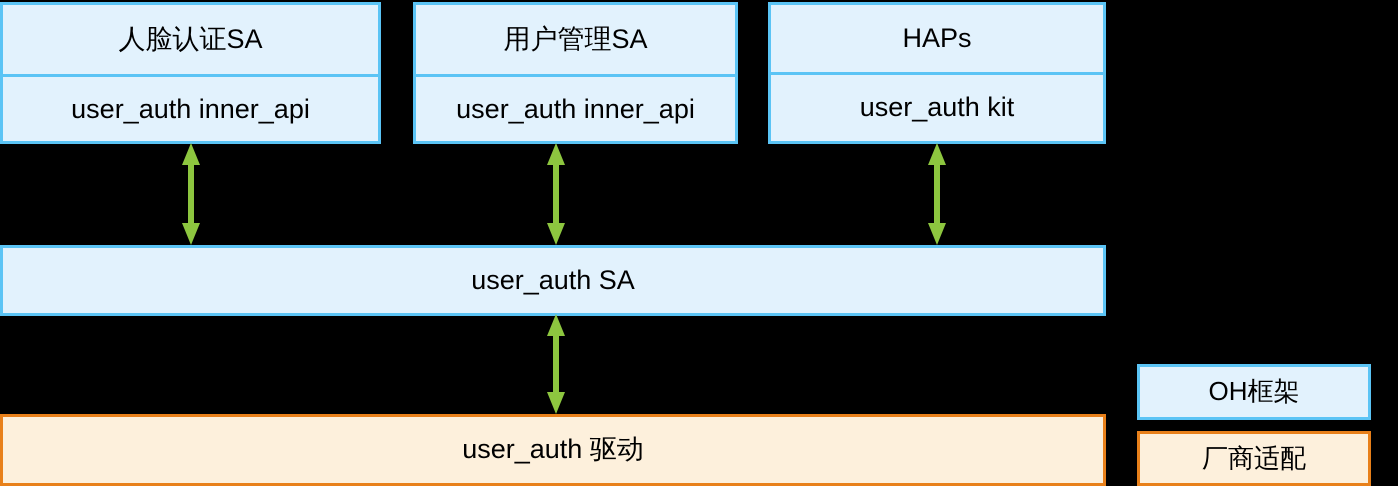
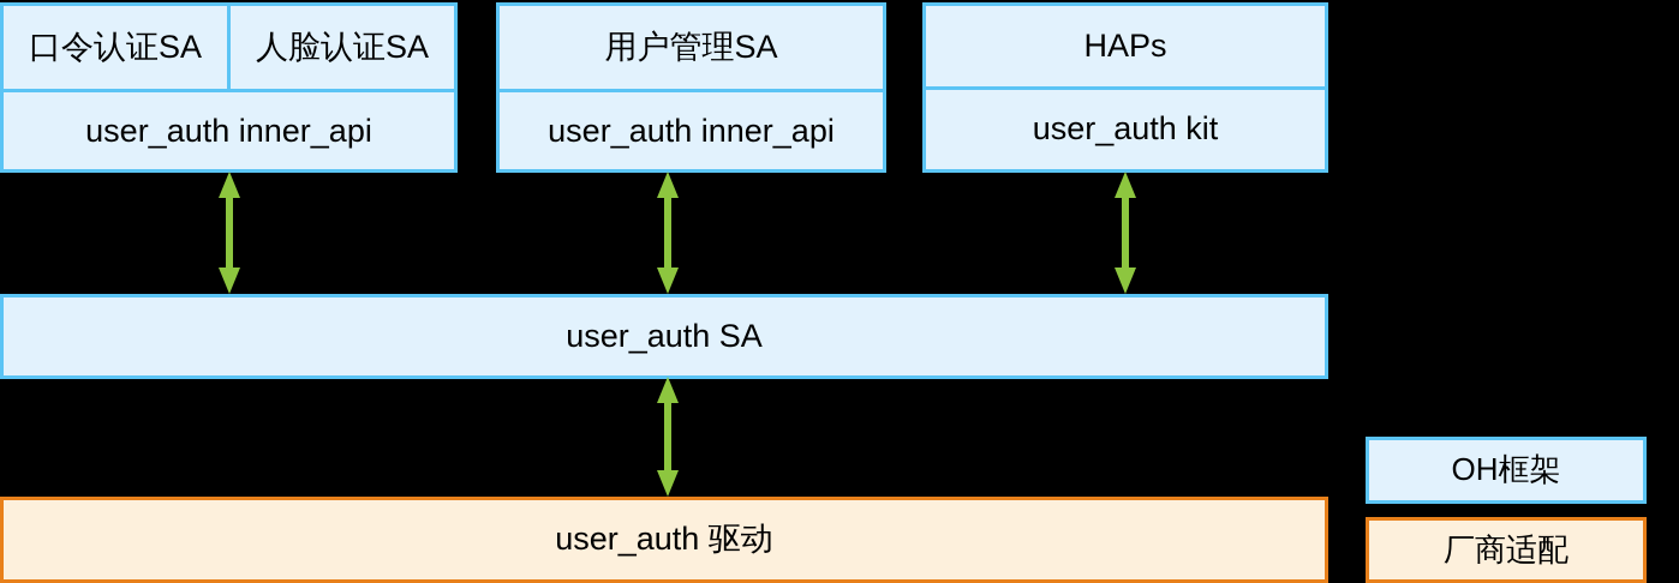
+ 口令认证SA
  人脸认证SA
  user_auth inner_api
  用户管理SA
  user_auth inner_api
  HAPs
  user_auth kit
  user_auth SA
  user_auth 驱动
  OH框架
  厂商适配
